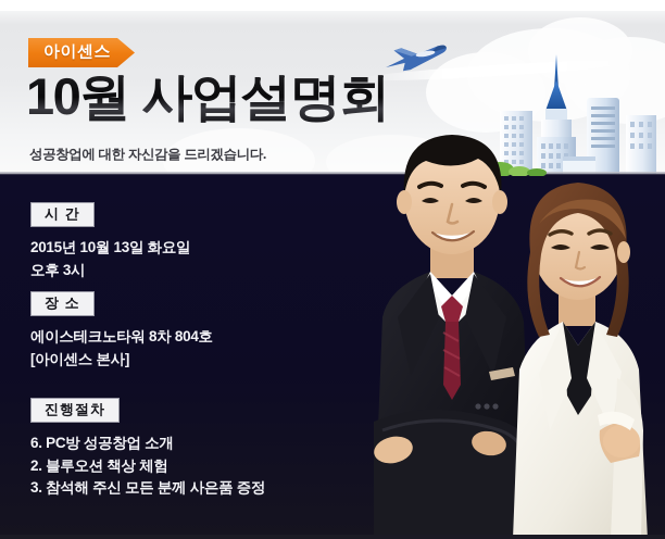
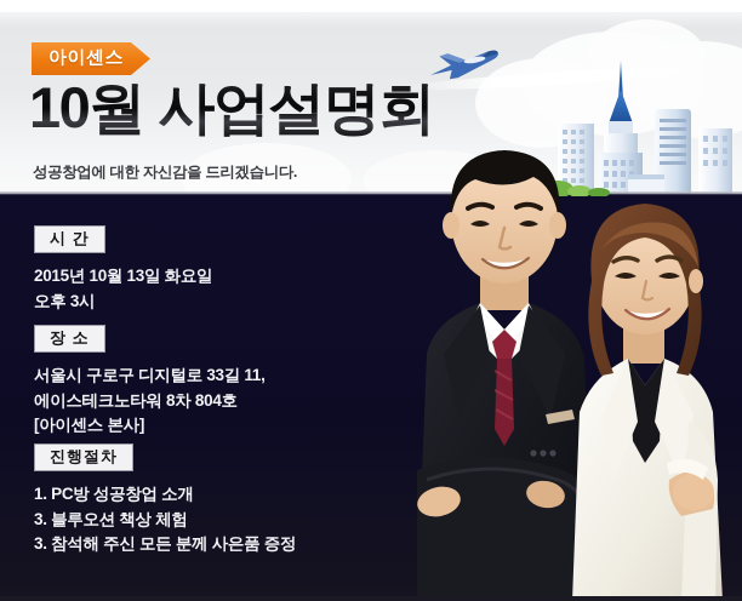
  아이센스
  10월 사업설명회
  성공창업에 대한 자신감을 드리겠습니다.
  시 간
  2015년 10월 13일 화요일
  오후 3시
  장 소
+ 서울시 구로구 디지털로 33길 11,
  에이스테크노타워 8차 804호
  [아이센스 본사]
  진행절차
- 6. PC방 성공창업 소개
+ 1. PC방 성공창업 소개
- 2. 블루오션 책상 체험
+ 3. 블루오션 책상 체험
  3. 참석해 주신 모든 분께 사은품 증정
